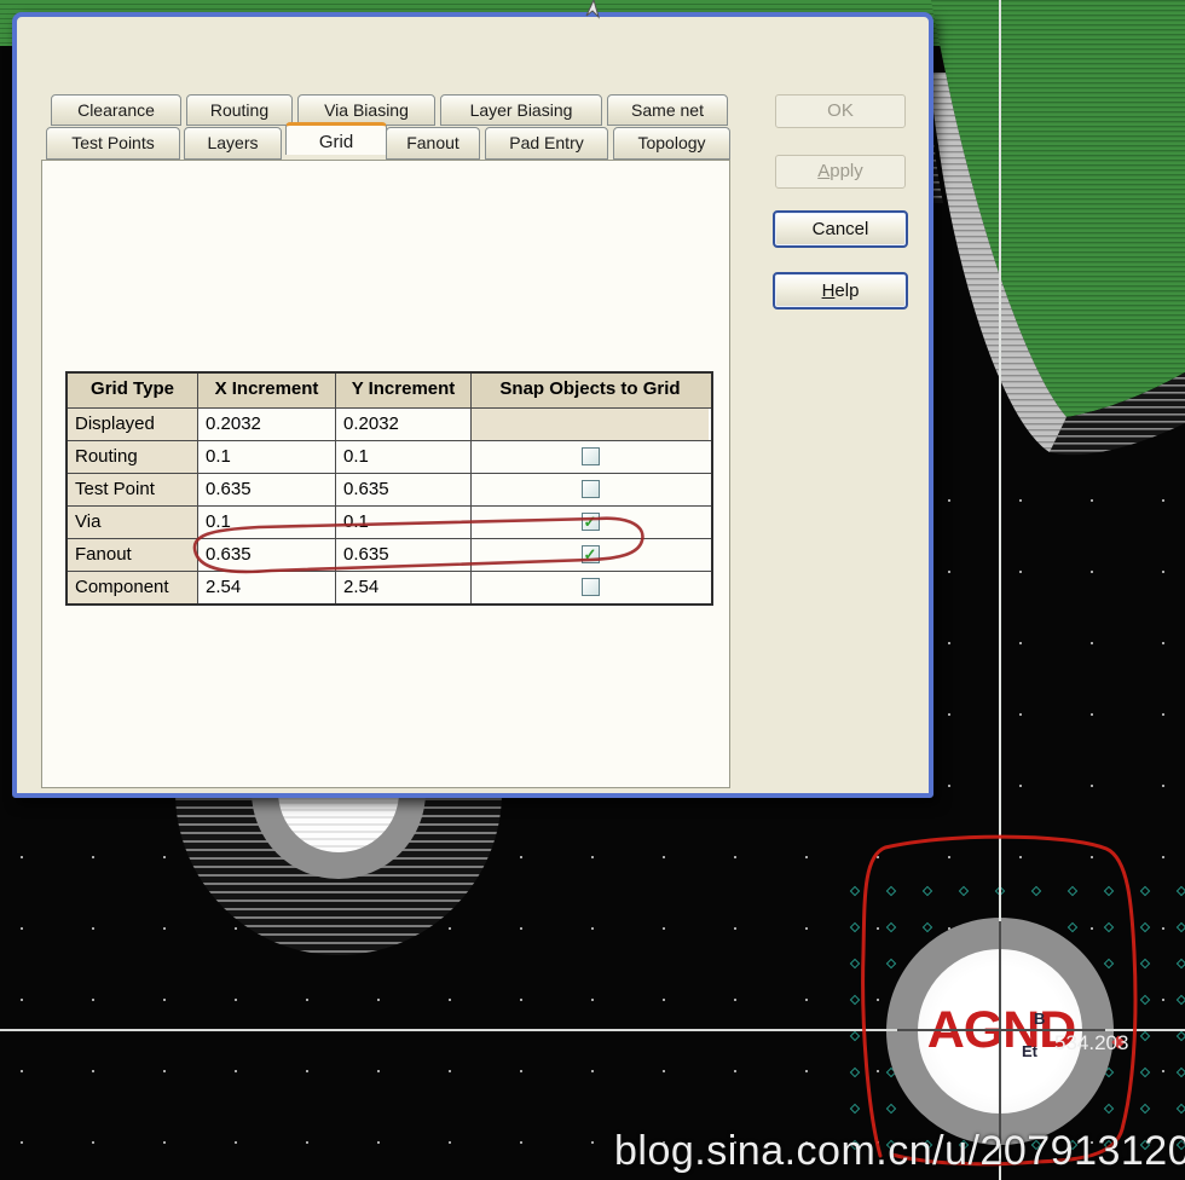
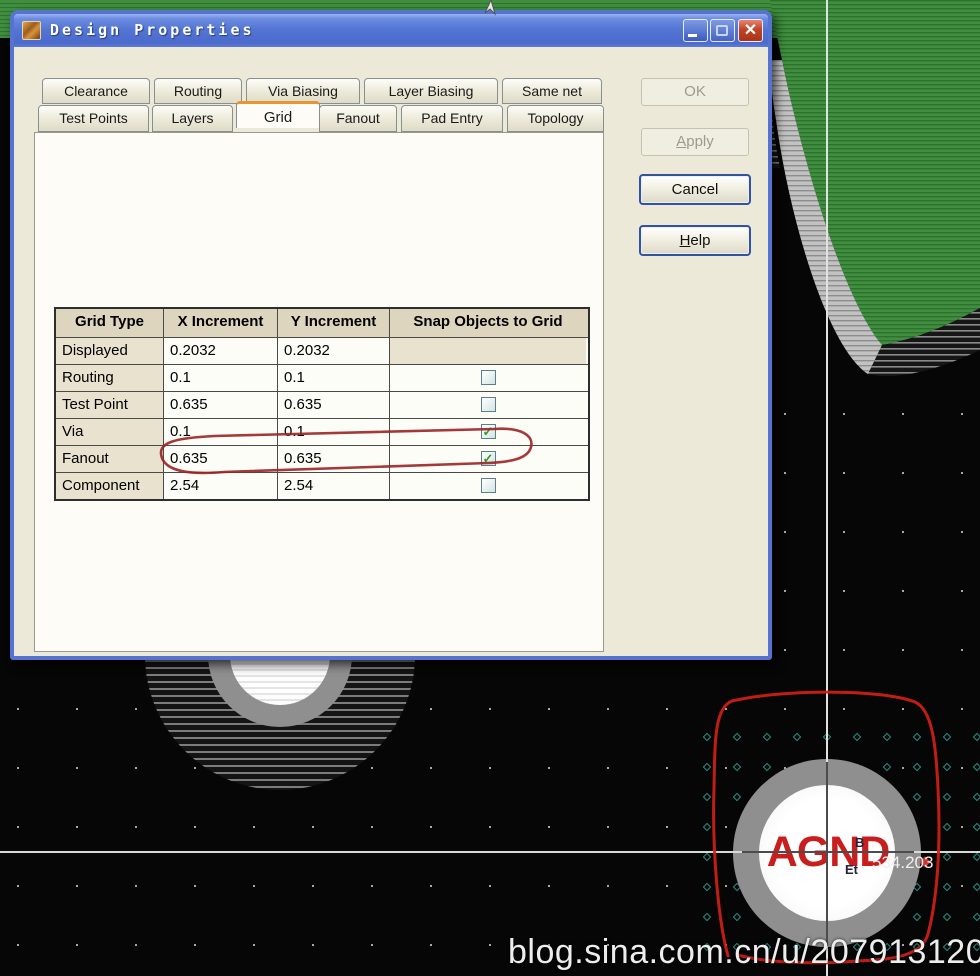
  B
  Et
  534.203
  blog.sina.com.cn/u/207913120
+ Design Properties
+ ✕
  Clearance
  Routing
  Via Biasing
  Layer Biasing
  Same net
  Test Points
  Layers
  Grid
  Fanout
  Pad Entry
  Topology
  Grid Type
  X Increment
  Y Increment
  Snap Objects to Grid
  Displayed
  0.2032
  0.2032
  Routing
  0.1
  0.1
  Test Point
  0.635
  0.635
  Via
  0.1
  0.1
  ✓
  Fanout
  0.635
  0.635
  ✓
  Component
  2.54
  2.54
  OK
  Apply
  Cancel
  Help
